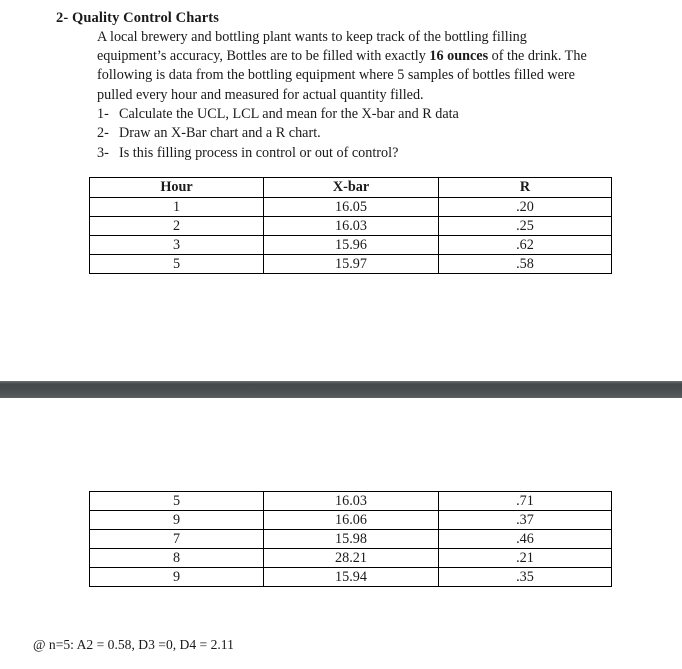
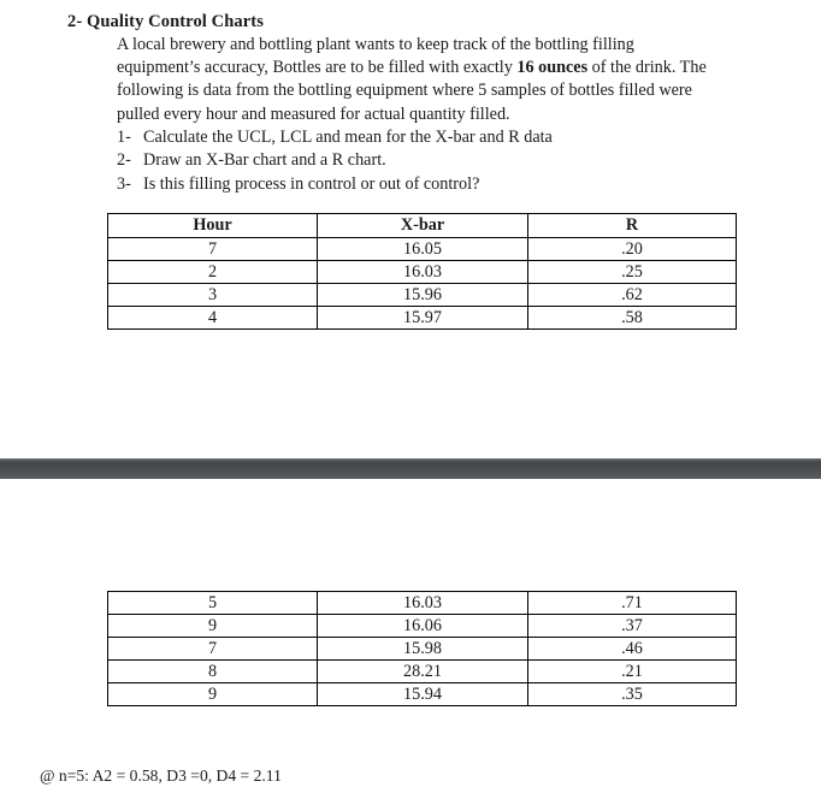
  2- Quality Control Charts
  A local brewery and bottling plant wants to keep track of the bottling filling equipment’s accuracy, Bottles are to be filled with exactly 16 ounces of the drink. The following is data from the bottling equipment where 5 samples of bottles filled were pulled every hour and measured for actual quantity filled.
  1-
  Calculate the UCL, LCL and mean for the X-bar and R data
  2-
  Draw an X-Bar chart and a R chart.
  3-
  Is this filling process in control or out of control?
  Hour	X-bar	R
- 1	16.05	.20
+ 7	16.05	.20
  2	16.03	.25
  3	15.96	.62
- 5	15.97	.58
+ 4	15.97	.58
  5	16.03	.71
  9	16.06	.37
  7	15.98	.46
  8	28.21	.21
  9	15.94	.35
  @ n=5: A2 = 0.58, D3 =0, D4 = 2.11
